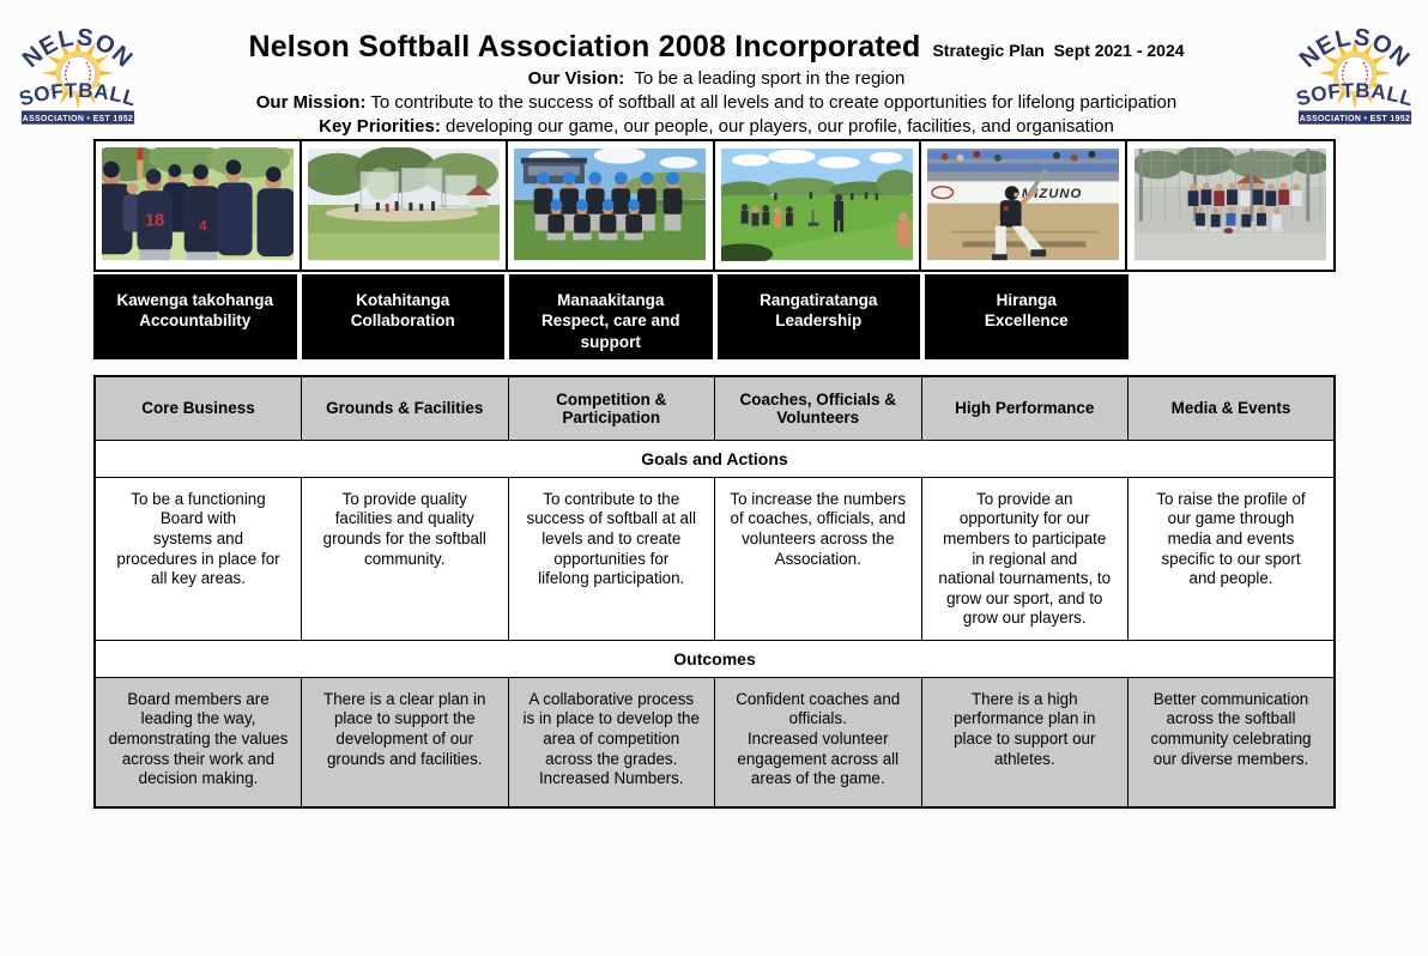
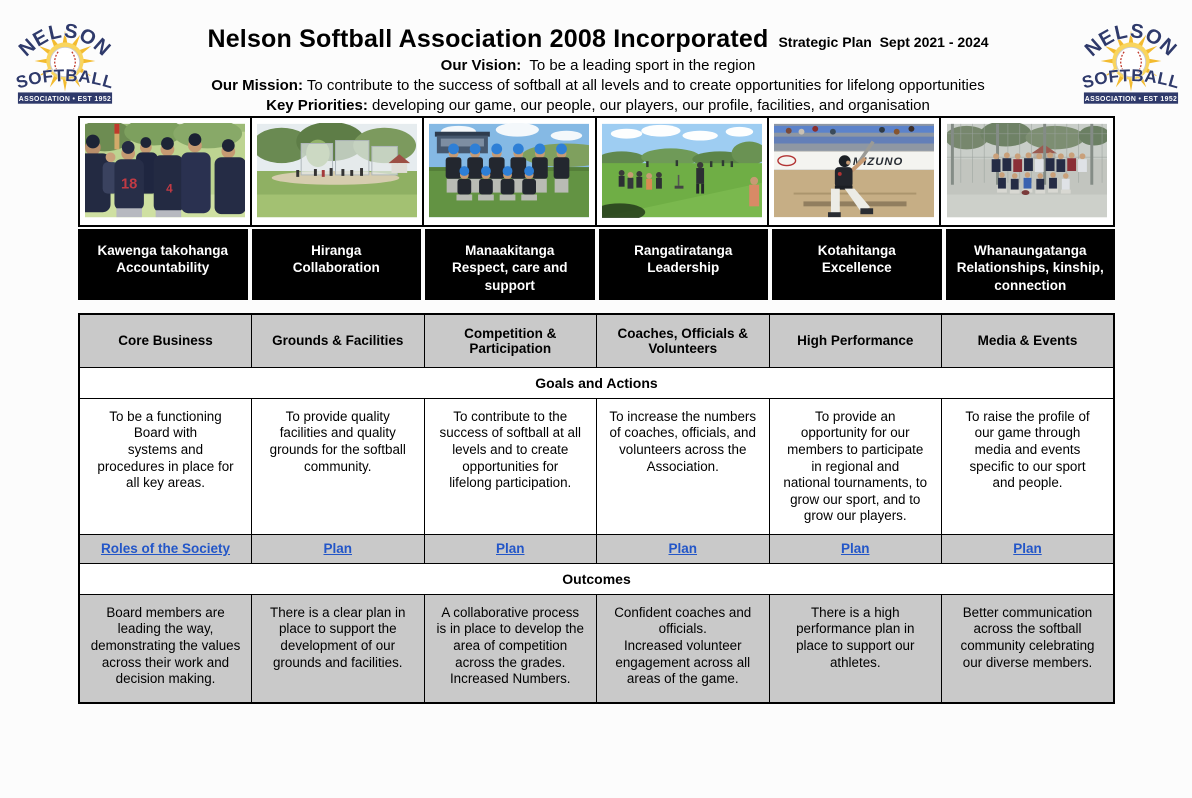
  Nelson Softball Association 2008 Incorporated Strategic Plan Sept 2021 - 2024
  Our Vision: To be a leading sport in the region
- Our Mission: To contribute to the success of softball at all levels and to create opportunities for lifelong participation
+ Our Mission: To contribute to the success of softball at all levels and to create opportunities for lifelong opportunities
  Key Priorities: developing our game, our people, our players, our profile, facilities, and organisation
  18
  4
  IZUNO
  Kawenga takohanga
  Accountability
- Kotahitanga
+ Hiranga
  Collaboration
  Manaakitanga
  Respect, care and support
  Rangatiratanga
  Leadership
- Hiranga
+ Kotahitanga
  Excellence
+ Whanaungatanga
+ Relationships, kinship, connection
  Core Business	Grounds & Facilities	Competition & Participation	Coaches, Officials & Volunteers	High Performance	Media & Events
  Goals and Actions
  To be a functioning Board with systems and procedures in place for all key areas.	To provide quality facilities and quality grounds for the softball community.	To contribute to the success of softball at all levels and to create opportunities for lifelong participation.	To increase the numbers of coaches, officials, and volunteers across the Association.	To provide an opportunity for our members to participate in regional and national tournaments, to grow our sport, and to grow our players.	To raise the profile of our game through media and events specific to our sport and people.
+ Roles of the Society	Plan	Plan	Plan	Plan	Plan
  Outcomes
  Board members are leading the way, demonstrating the values across their work and decision making.	There is a clear plan in place to support the development of our grounds and facilities.	A collaborative process is in place to develop the area of competition across the grades. Increased Numbers.	Confident coaches and officials. Increased volunteer engagement across all areas of the game.	There is a high performance plan in place to support our athletes.	Better communication across the softball community celebrating our diverse members.
